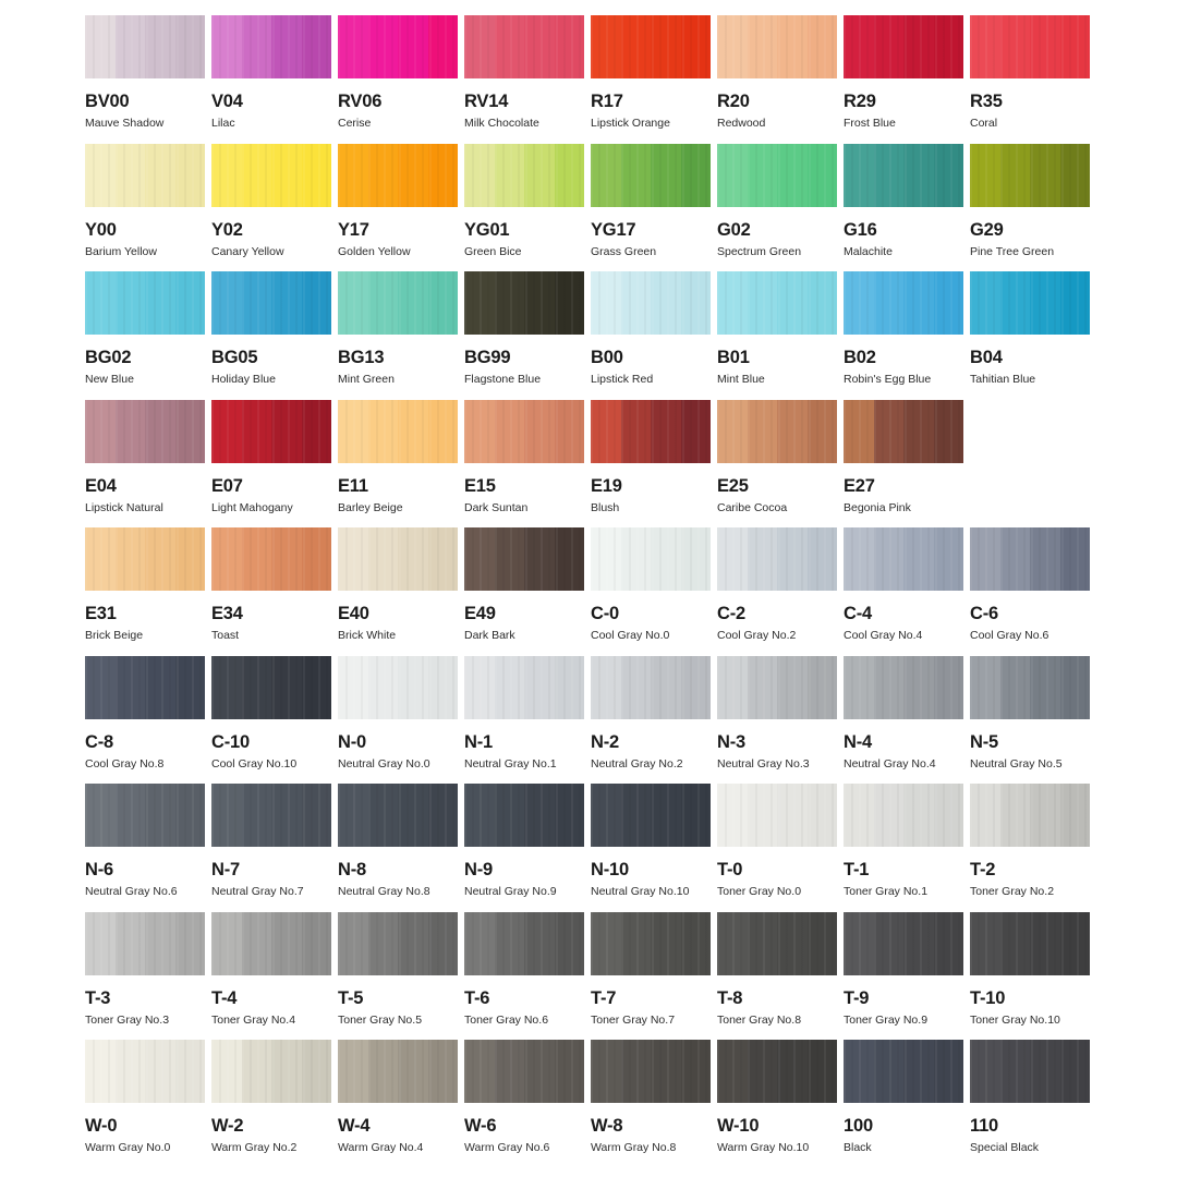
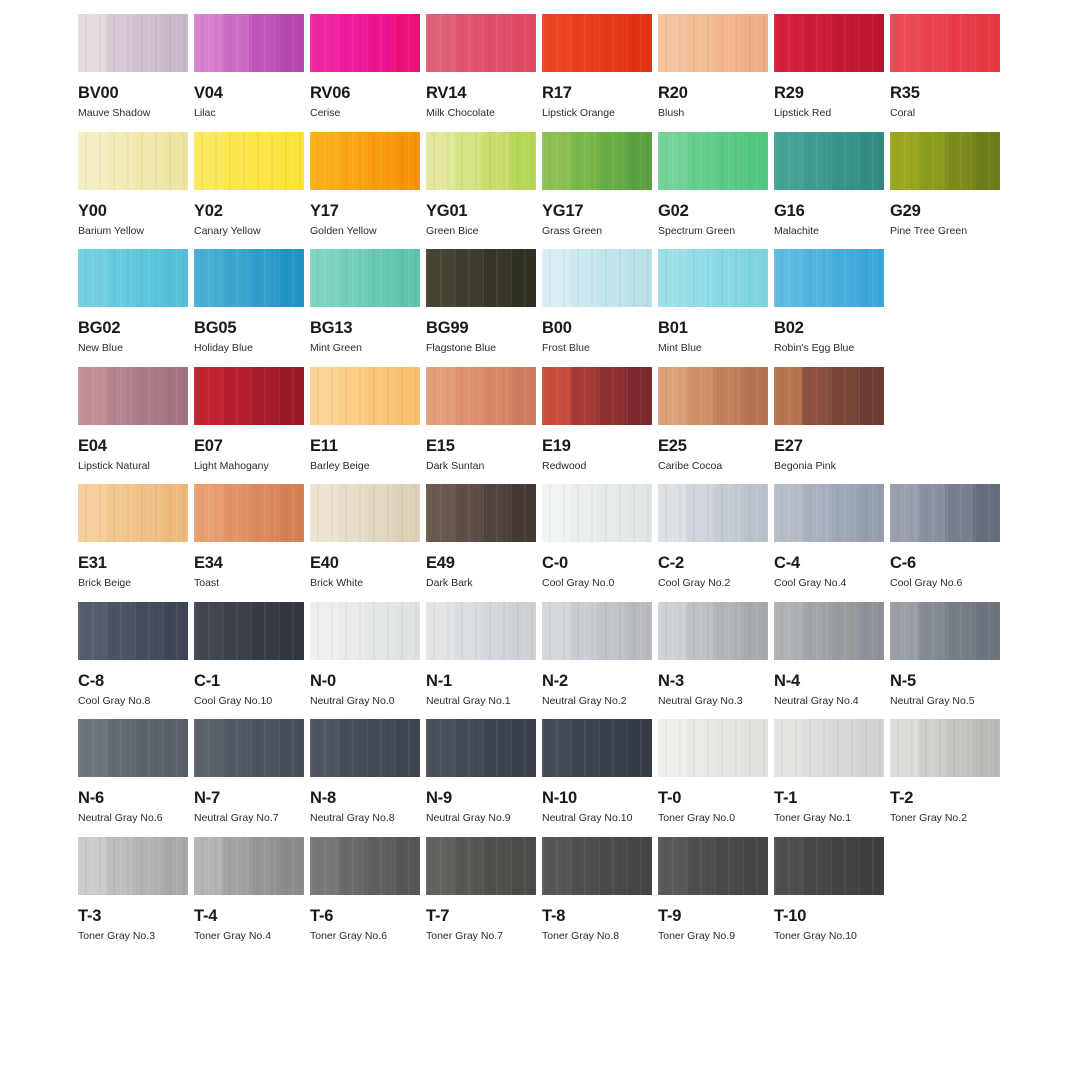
  BV00
  Mauve Shadow
  V04
  Lilac
  RV06
  Cerise
  RV14
  Milk Chocolate
  R17
  Lipstick Orange
  R20
- Redwood
+ Blush
  R29
- Frost Blue
+ Lipstick Red
  R35
  Coral
  Y00
  Barium Yellow
  Y02
  Canary Yellow
  Y17
  Golden Yellow
  YG01
  Green Bice
  YG17
  Grass Green
  G02
  Spectrum Green
  G16
  Malachite
  G29
  Pine Tree Green
  BG02
  New Blue
  BG05
  Holiday Blue
  BG13
  Mint Green
  BG99
  Flagstone Blue
  B00
- Lipstick Red
+ Frost Blue
  B01
  Mint Blue
  B02
  Robin's Egg Blue
- B04
- Tahitian Blue
  E04
  Lipstick Natural
  E07
  Light Mahogany
  E11
  Barley Beige
  E15
  Dark Suntan
  E19
- Blush
+ Redwood
  E25
  Caribe Cocoa
  E27
  Begonia Pink
  E31
  Brick Beige
  E34
  Toast
  E40
  Brick White
  E49
  Dark Bark
  C-0
  Cool Gray No.0
  C-2
  Cool Gray No.2
  C-4
  Cool Gray No.4
  C-6
  Cool Gray No.6
  C-8
  Cool Gray No.8
- C-10
+ C-1
  Cool Gray No.10
  N-0
  Neutral Gray No.0
  N-1
  Neutral Gray No.1
  N-2
  Neutral Gray No.2
  N-3
  Neutral Gray No.3
  N-4
  Neutral Gray No.4
  N-5
  Neutral Gray No.5
  N-6
  Neutral Gray No.6
  N-7
  Neutral Gray No.7
  N-8
  Neutral Gray No.8
  N-9
  Neutral Gray No.9
  N-10
  Neutral Gray No.10
  T-0
  Toner Gray No.0
  T-1
  Toner Gray No.1
  T-2
  Toner Gray No.2
  T-3
  Toner Gray No.3
  T-4
  Toner Gray No.4
- T-5
- Toner Gray No.5
  T-6
  Toner Gray No.6
  T-7
  Toner Gray No.7
  T-8
  Toner Gray No.8
  T-9
  Toner Gray No.9
  T-10
  Toner Gray No.10
- W-0
- Warm Gray No.0
- W-2
- Warm Gray No.2
- W-4
- Warm Gray No.4
- W-6
- Warm Gray No.6
- W-8
- Warm Gray No.8
- W-10
- Warm Gray No.10
- 100
- Black
- 110
- Special Black
